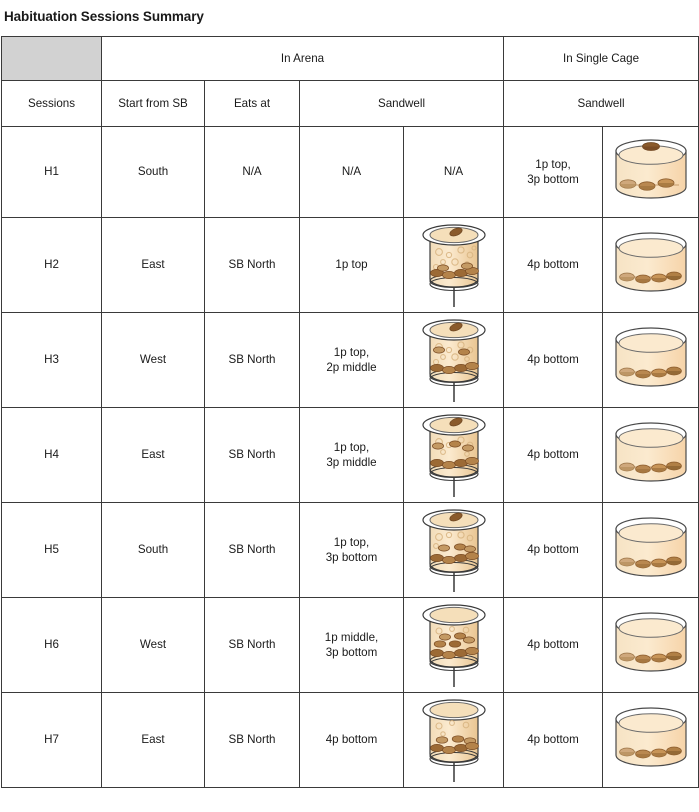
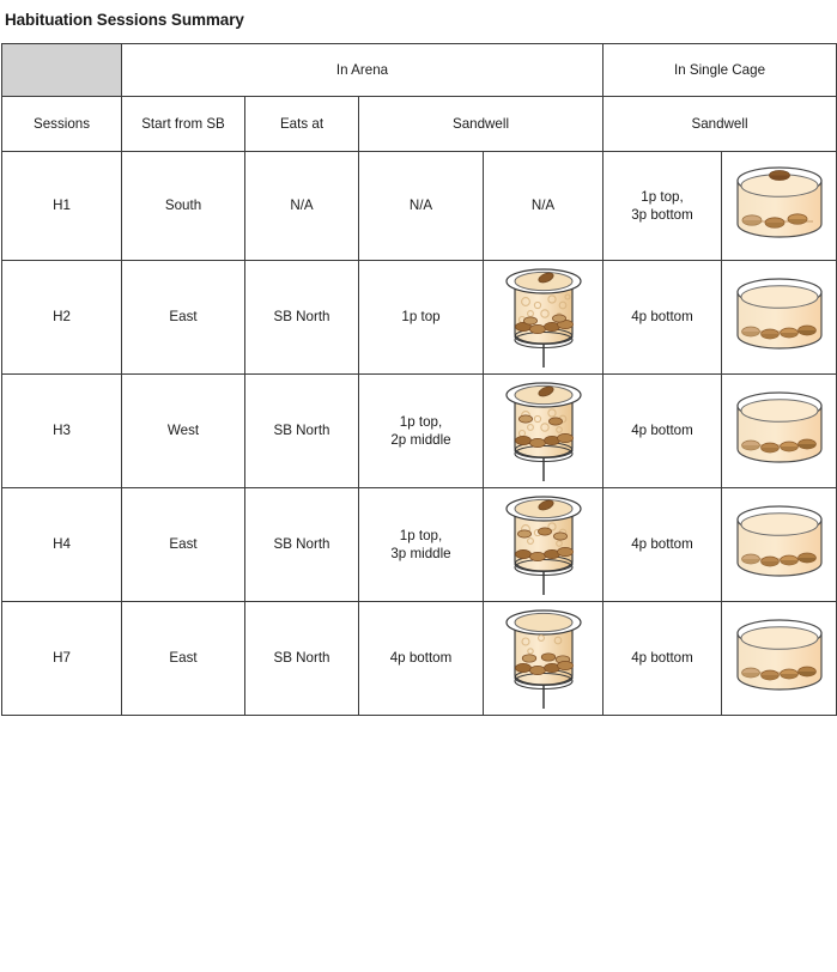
  Habituation Sessions Summary
  	In Arena	In Single Cage
  Sessions	Start from SB	Eats at	Sandwell	Sandwell
  H1	South	N/A	N/A	N/A	1p top,3p bottom
  H2	East	SB North	1p top		4p bottom
  H3	West	SB North	1p top,2p middle		4p bottom
  H4	East	SB North	1p top,3p middle		4p bottom
- H5	South	SB North	1p top,3p bottom		4p bottom
- H6	West	SB North	1p middle,3p bottom		4p bottom
  H7	East	SB North	4p bottom		4p bottom
